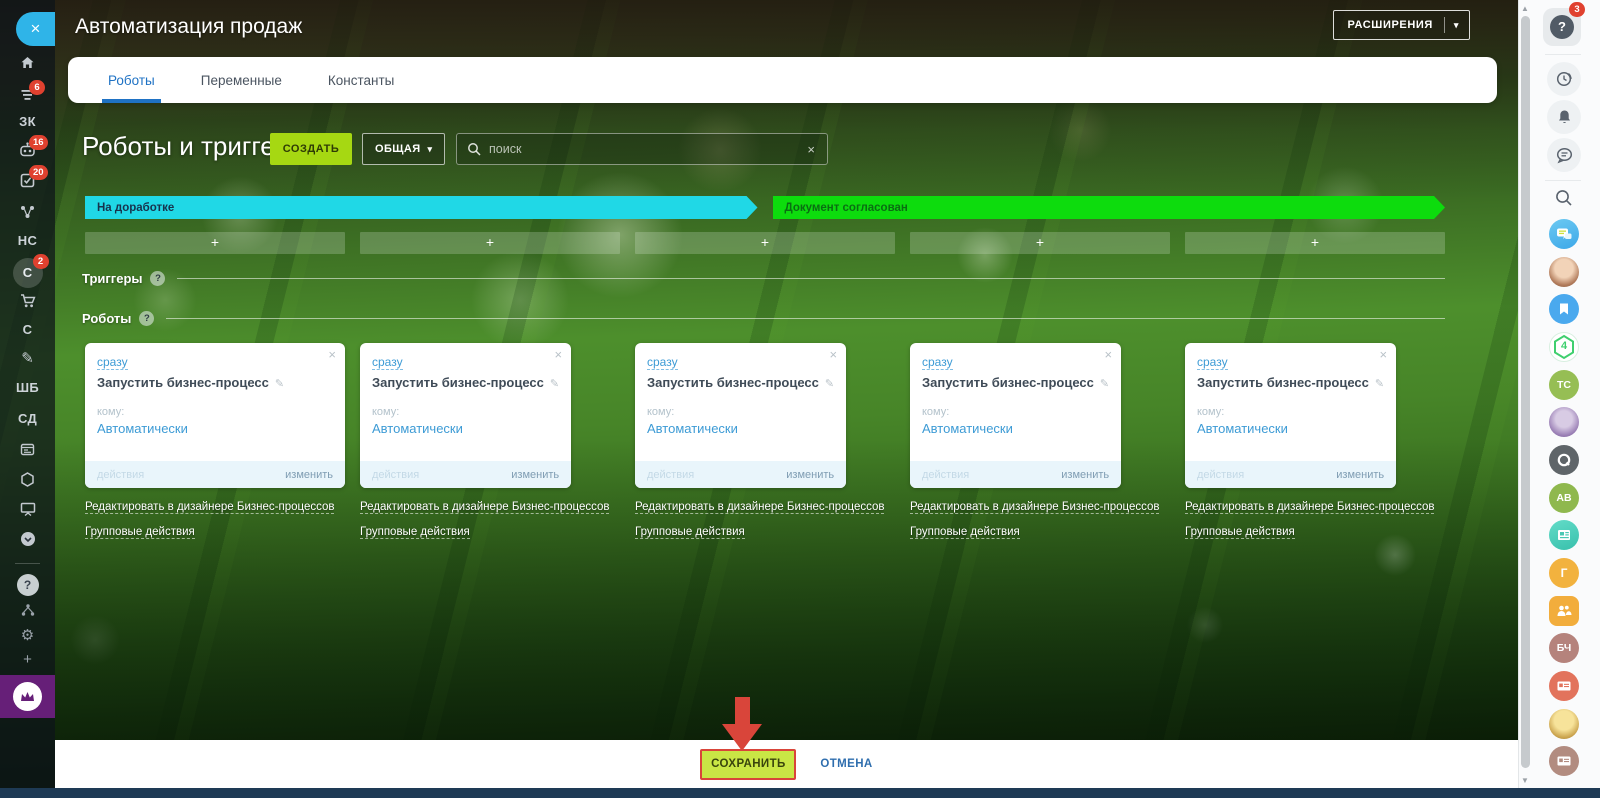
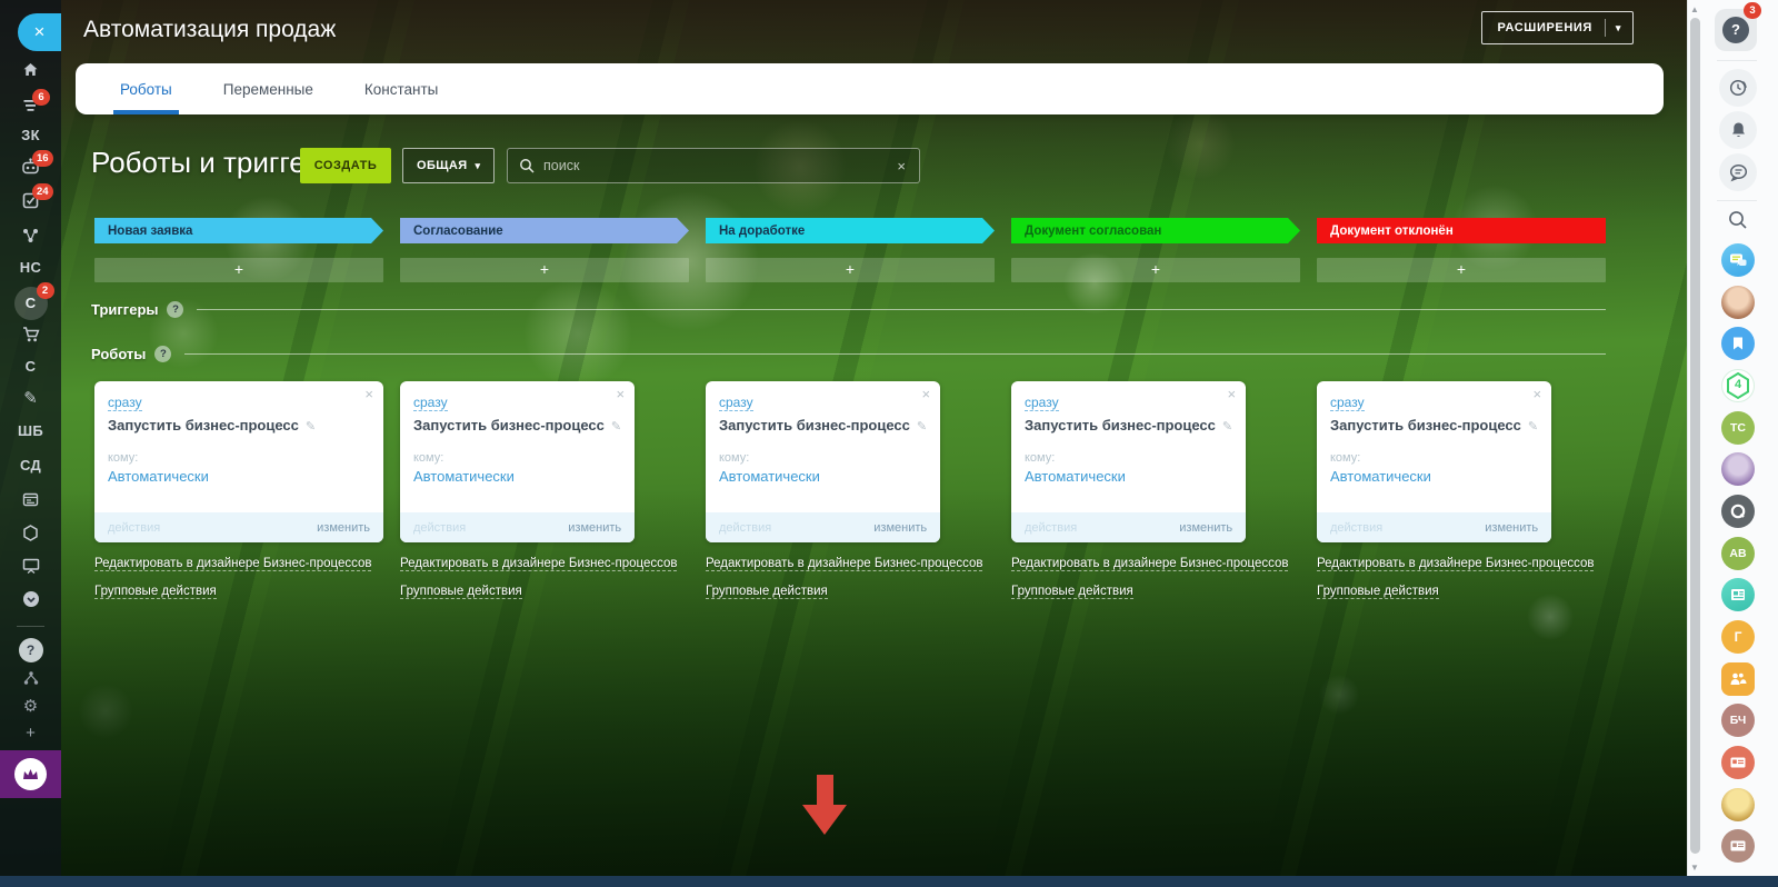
  Автоматизация продаж
  РАСШИРЕНИЯ
  ▾
  Роботы
  Переменные
  Константы
  Роботы и тригге
  СОЗДАТЬ
  ОБЩАЯ
  ▾
  поиск
  ×
+ Новая заявка
+ Согласование
  На доработке
  Документ согласован
+ Документ отклонён
  +
  +
  +
  +
  +
  Триггеры
  ?
  Роботы
  ?
  ×
  сразу
  Запустить бизнес-процесс
  ✎
  кому:
  Автоматически
  действия
  изменить
  Редактировать в дизайнере Бизнес-процессов
  Групповые действия
  ×
  сразу
  Запустить бизнес-процесс
  ✎
  кому:
  Автоматически
  действия
  изменить
  Редактировать в дизайнере Бизнес-процессов
  Групповые действия
  ×
  сразу
  Запустить бизнес-процесс
  ✎
  кому:
  Автоматически
  действия
  изменить
  Редактировать в дизайнере Бизнес-процессов
  Групповые действия
  ×
  сразу
  Запустить бизнес-процесс
  ✎
  кому:
  Автоматически
  действия
  изменить
  Редактировать в дизайнере Бизнес-процессов
  Групповые действия
  ×
  сразу
  Запустить бизнес-процесс
  ✎
  кому:
  Автоматически
  действия
  изменить
  Редактировать в дизайнере Бизнес-процессов
  Групповые действия
- СОХРАНИТЬ
- ОТМЕНА
  ×
  6
  ЗК
  16
- 20
+ 24
  НС
  С
  2
  С
  ✎
  ШБ
  СД
  ?
  ⚙
  +
  ▲
  ▼
  ?
  3
  4
  TC
  АВ
  Г
  БЧ
